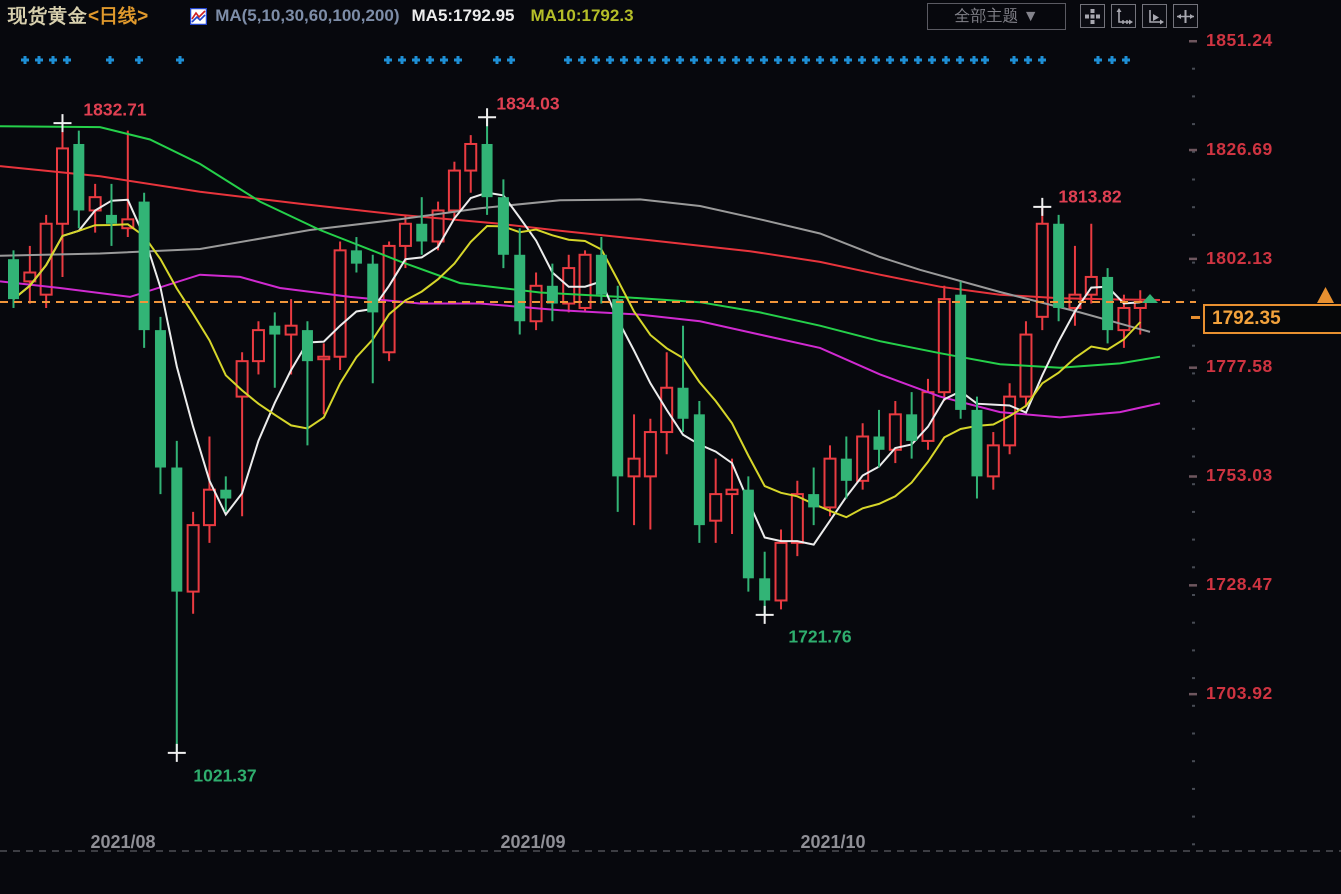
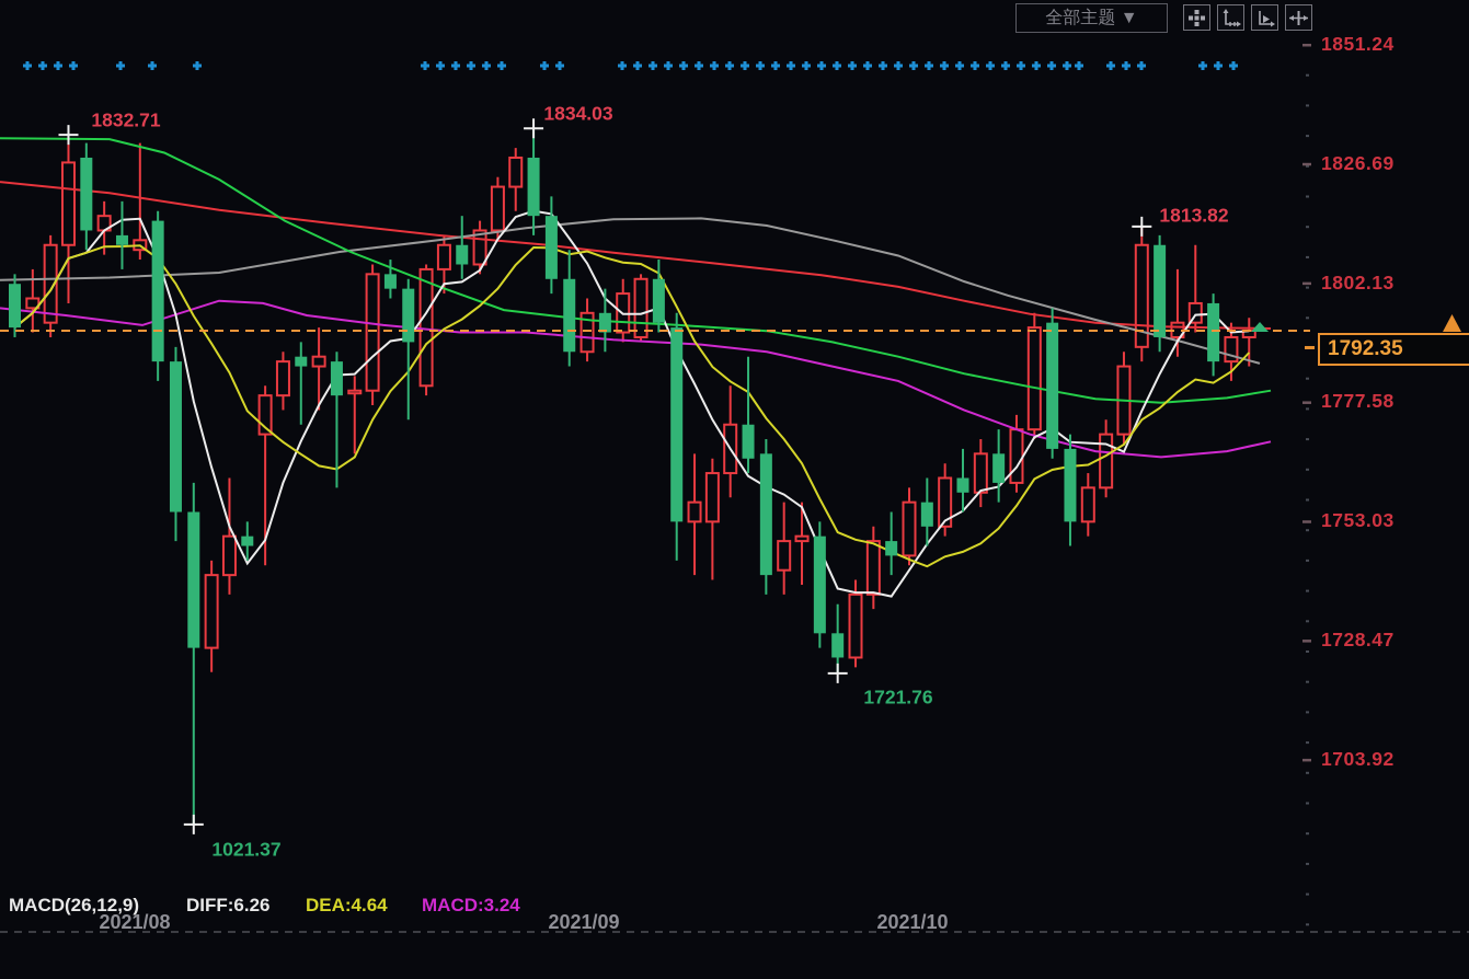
- 现货黄金
- <日线>
- MA(5,10,30,60,100,200)
- MA5:1792.95
- MA10:1792.3
  全部主题 ▼
  1851.24
  1826.69
  1802.13
  1777.58
  1753.03
  1728.47
  1703.92
  1792.35
  1832.71
  1834.03
  1813.82
  1721.76
  1021.37
  2021/08
  2021/09
  2021/10
+ MACD(26,12,9)
+ DIFF:6.26
+ DEA:4.64
+ MACD:3.24
